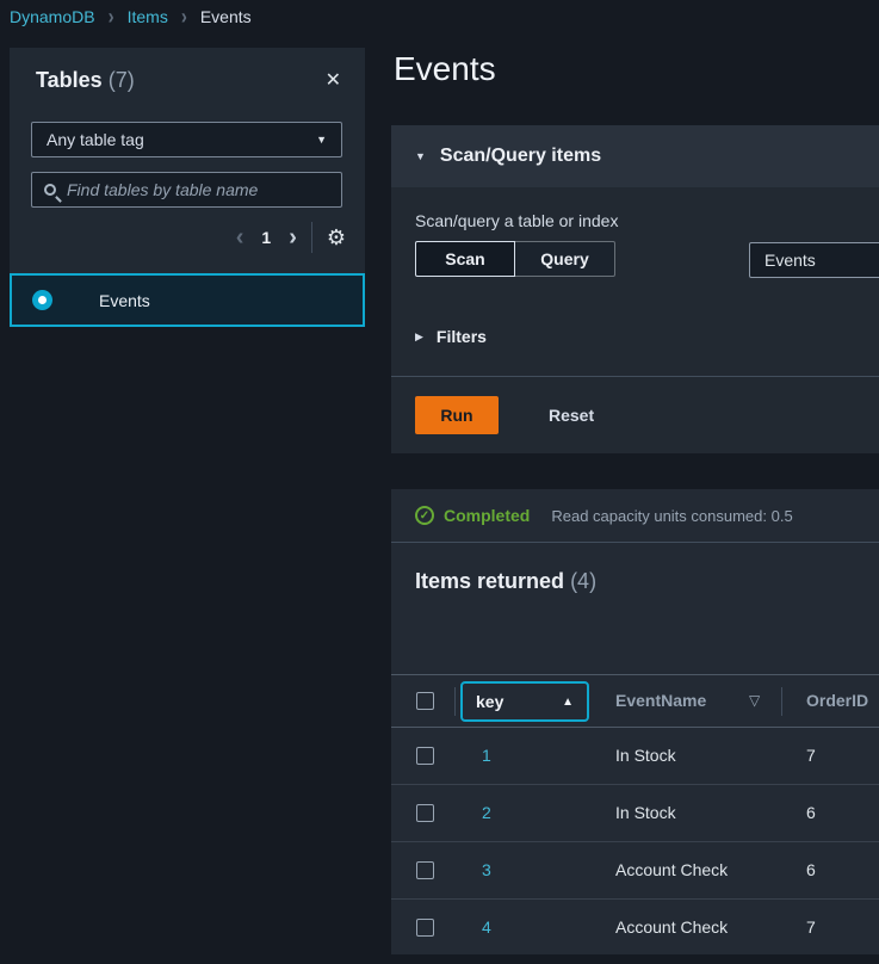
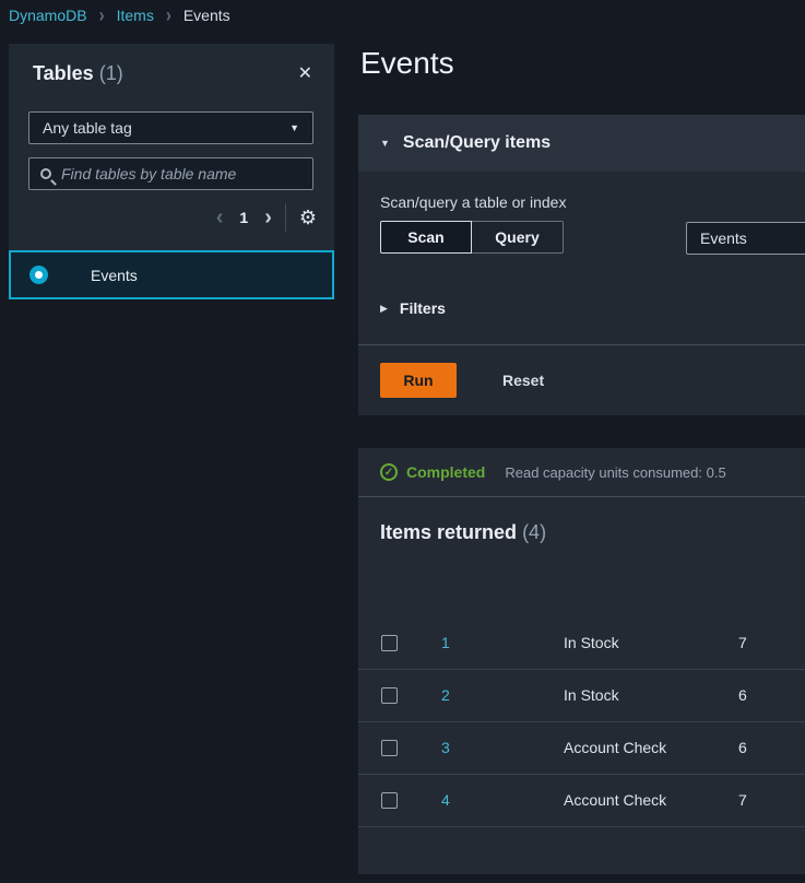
  DynamoDB
  ›
  Items
  ›
  Events
- Tables (7)
+ Tables (1)
  ✕
  Any table tag
  ▼
  Find tables by table name
  ‹
  1
  ›
  ⚙
  Events
  Events
  ▼
  Scan/Query items
  Scan/query a table or index
  Scan
  Query
  Events
  ▶
  Filters
  Run
  Reset
  ✓
  Completed
  Read capacity units consumed: 0.5
  Items returned (4)
- key
- ▲
- EventName
- ▽
- OrderID
  1
  In Stock
  7
  2
  In Stock
  6
  3
  Account Check
  6
  4
  Account Check
  7
